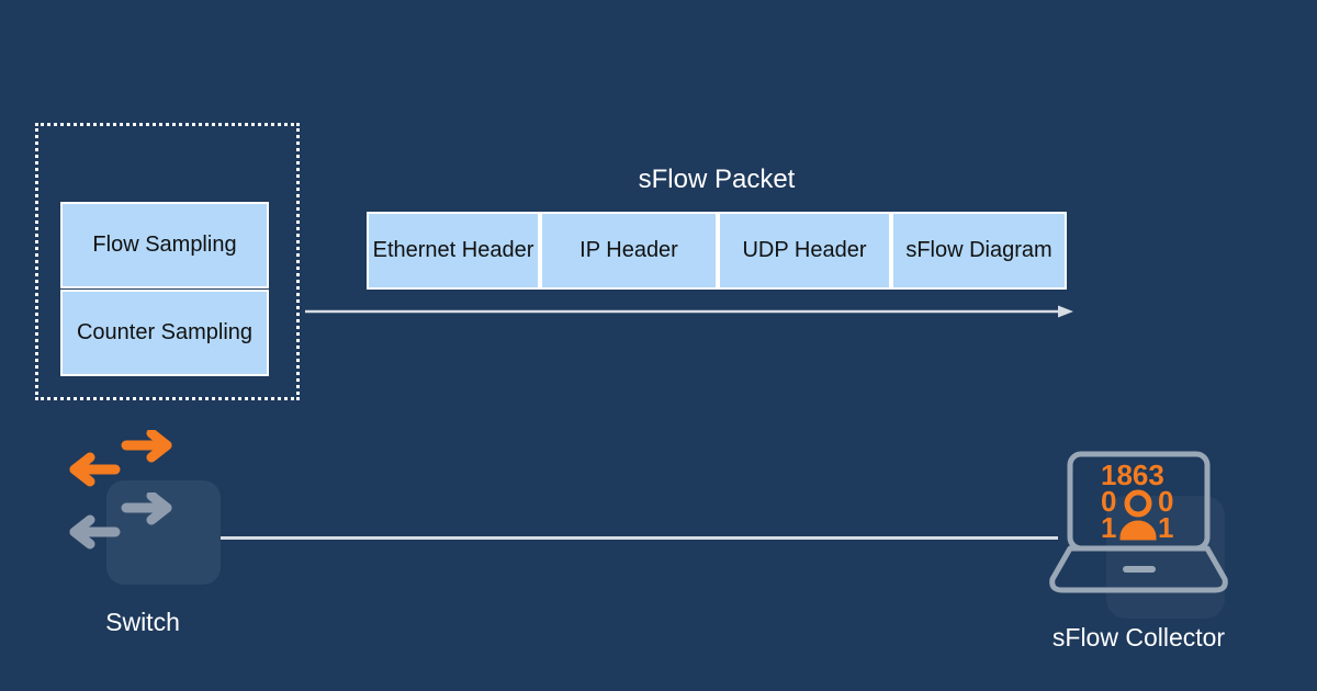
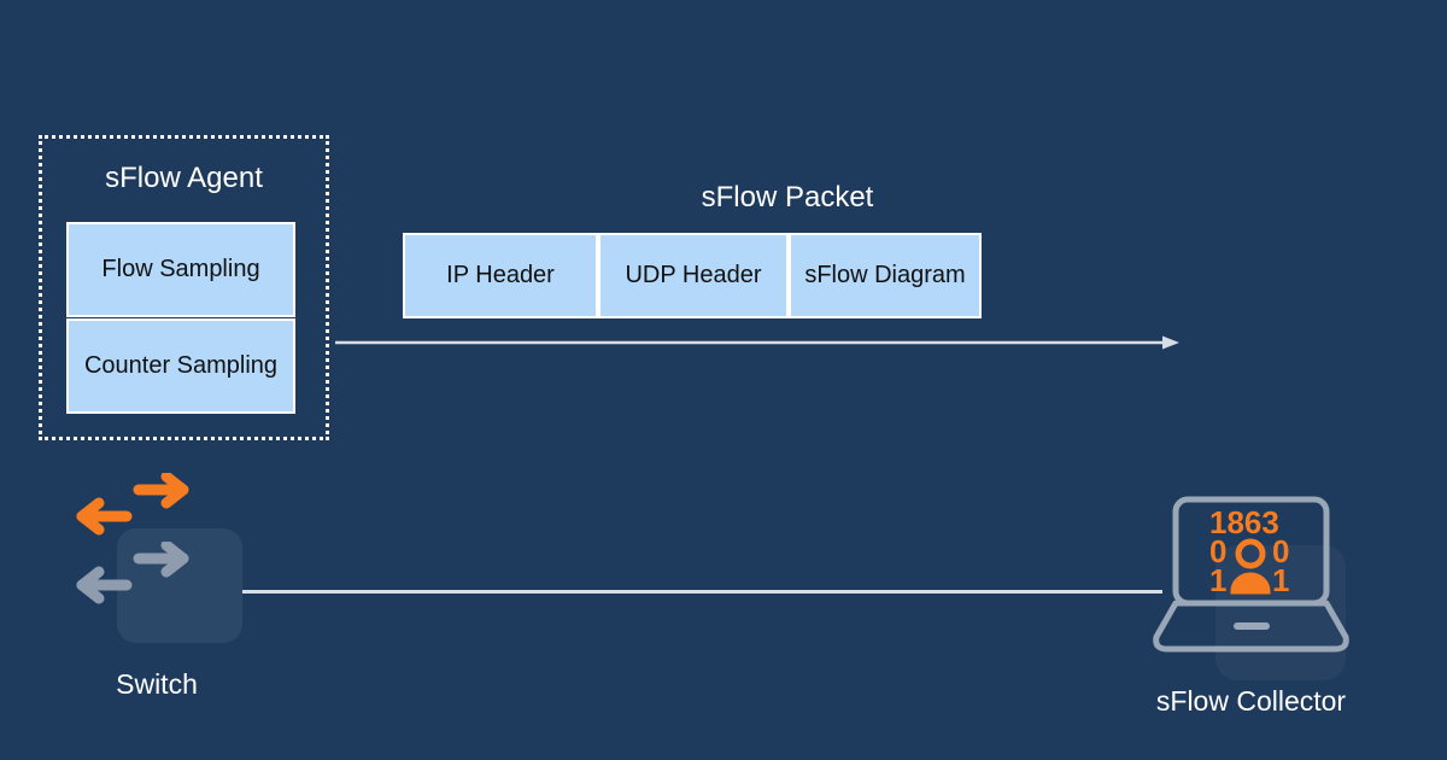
+ sFlow Agent
  Flow Sampling
  Counter Sampling
  sFlow Packet
- Ethernet Header
  IP Header
  UDP Header
  sFlow Diagram
  Switch
  1863
  0
  0
  1
  1
  sFlow Collector
